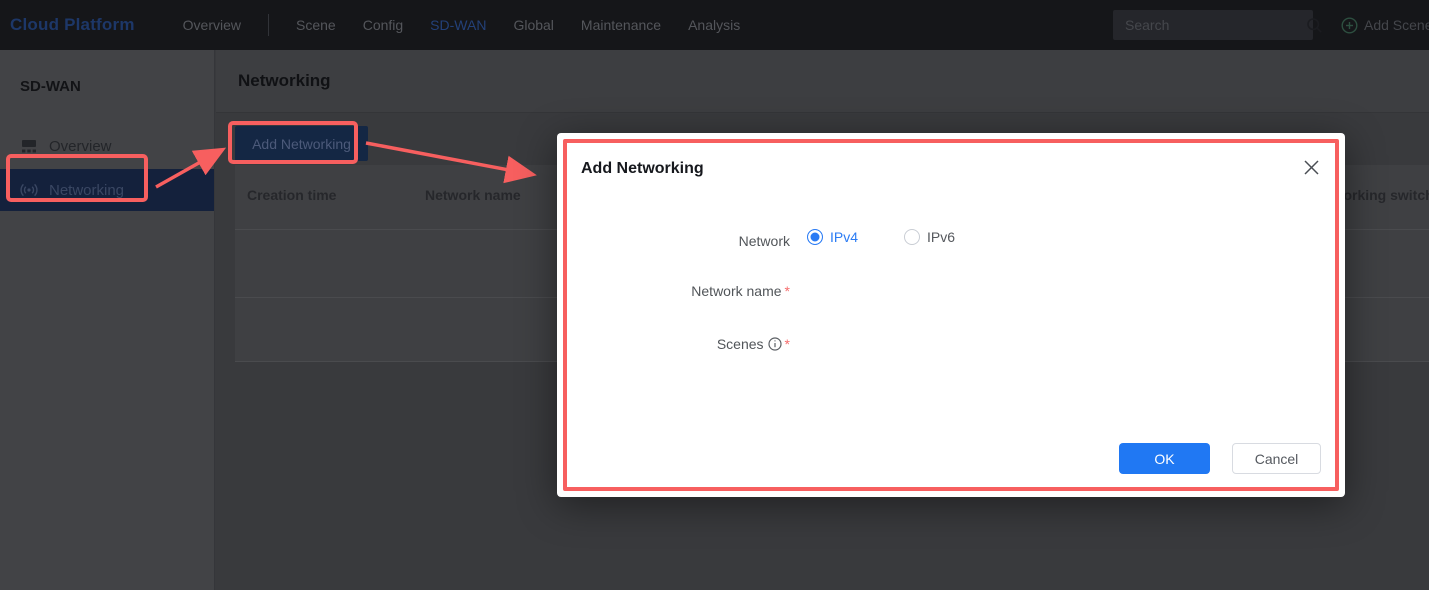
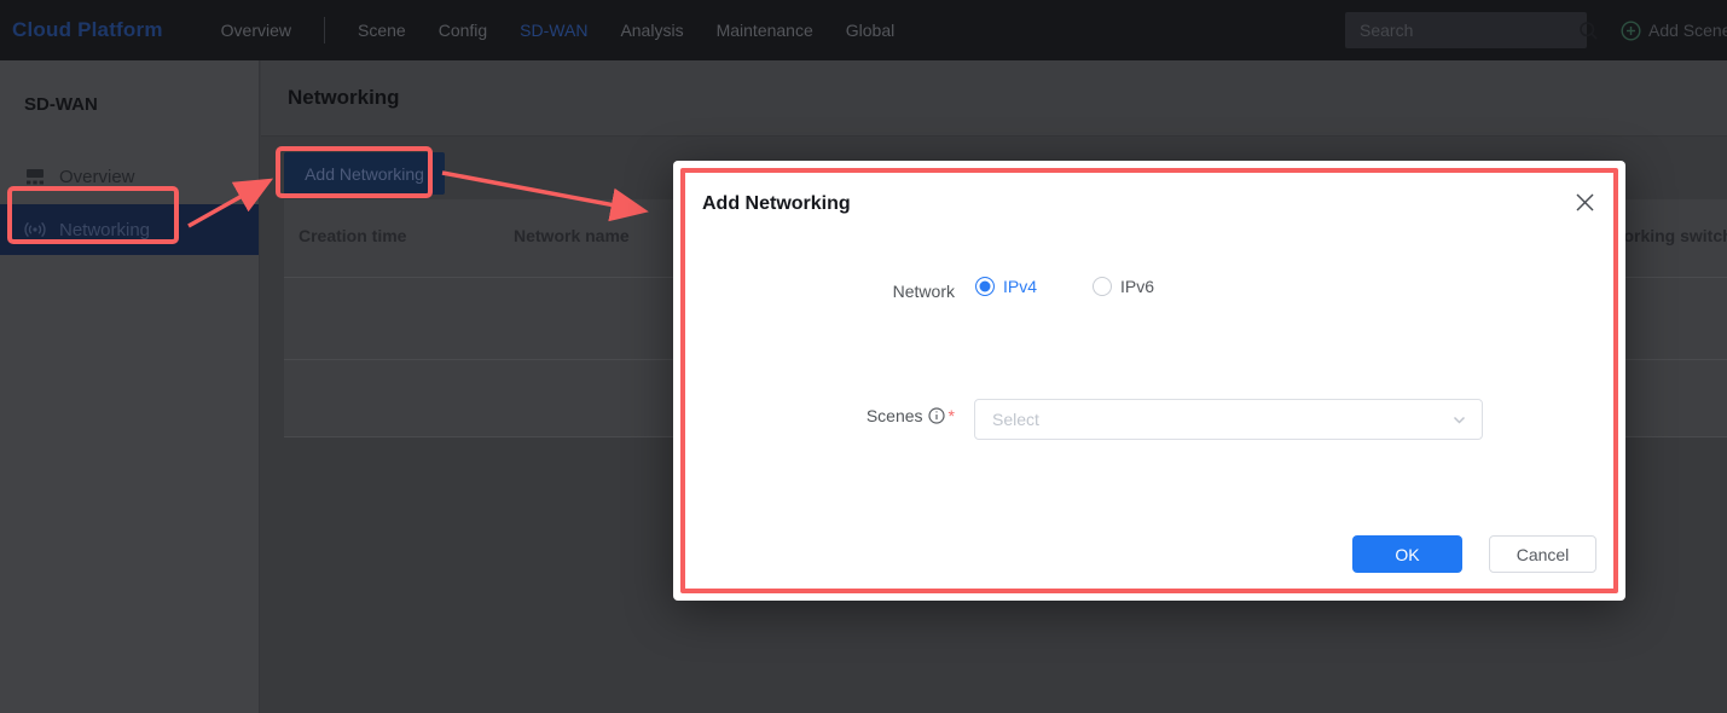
  Cloud Platform
  Overview
  Scene
  Config
  SD-WAN
- Global
+ Analysis
  Maintenance
- Analysis
+ Global
  Search
  Add Scen
  SD-WAN
  Overview
  Networking
  Networking
  Add Networking
  Creation time
  Network name
  Add Networking
  Network
  IPv4
  IPv6
- Network name *
  Scenes *
+ Select
  OK
  Cancel
